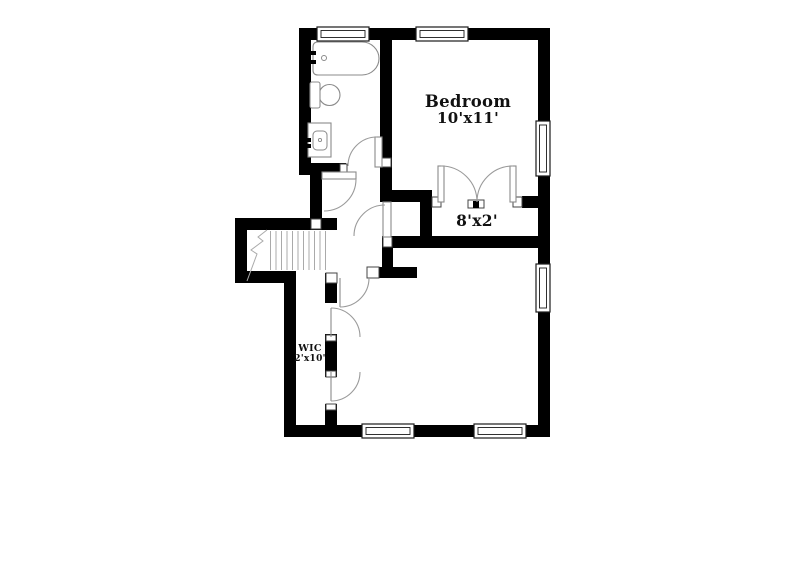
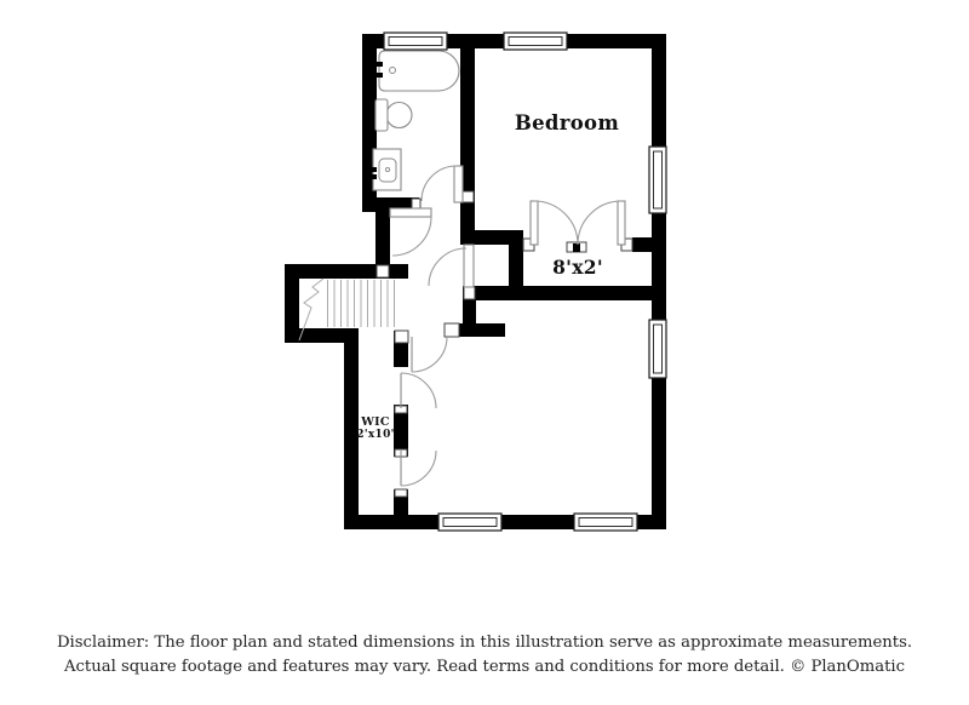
  Bedroom
- 10'x11'
  8'x2'
  WIC
  2'x10'
+ Disclaimer: The floor plan and stated dimensions in this illustration serve as approximate measurements.
+ Actual square footage and features may vary. Read terms and conditions for more detail. © PlanOmatic
